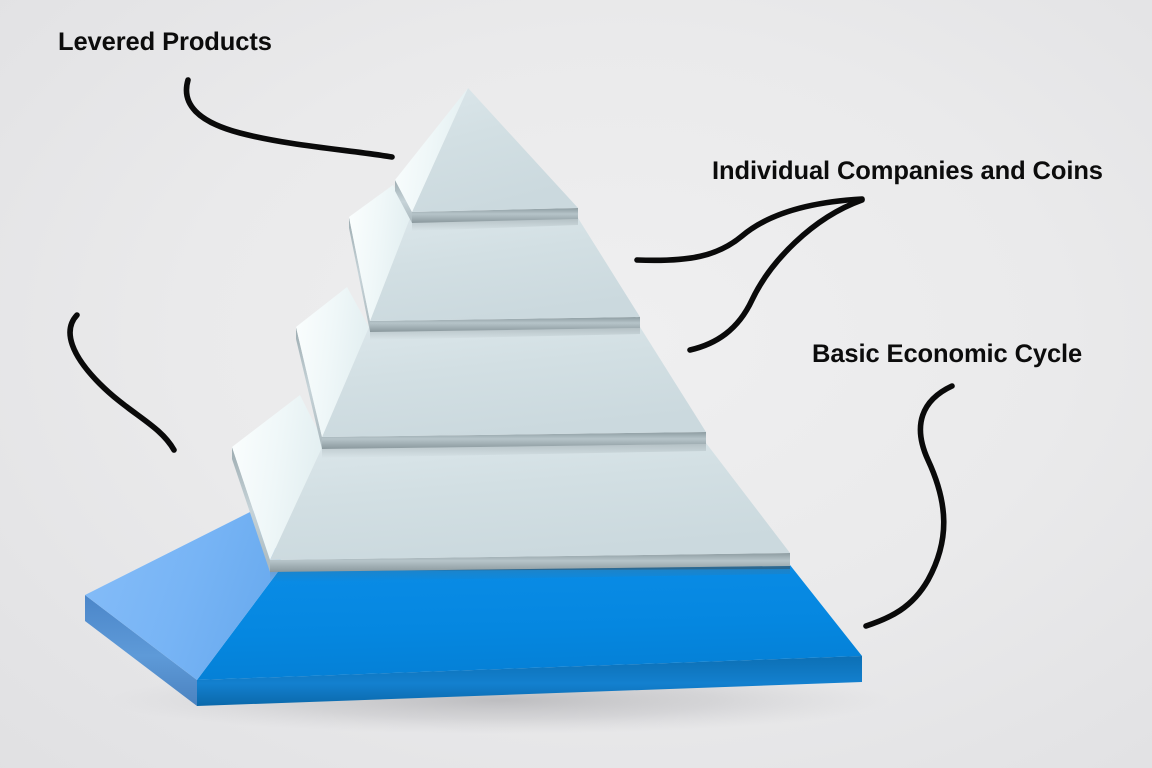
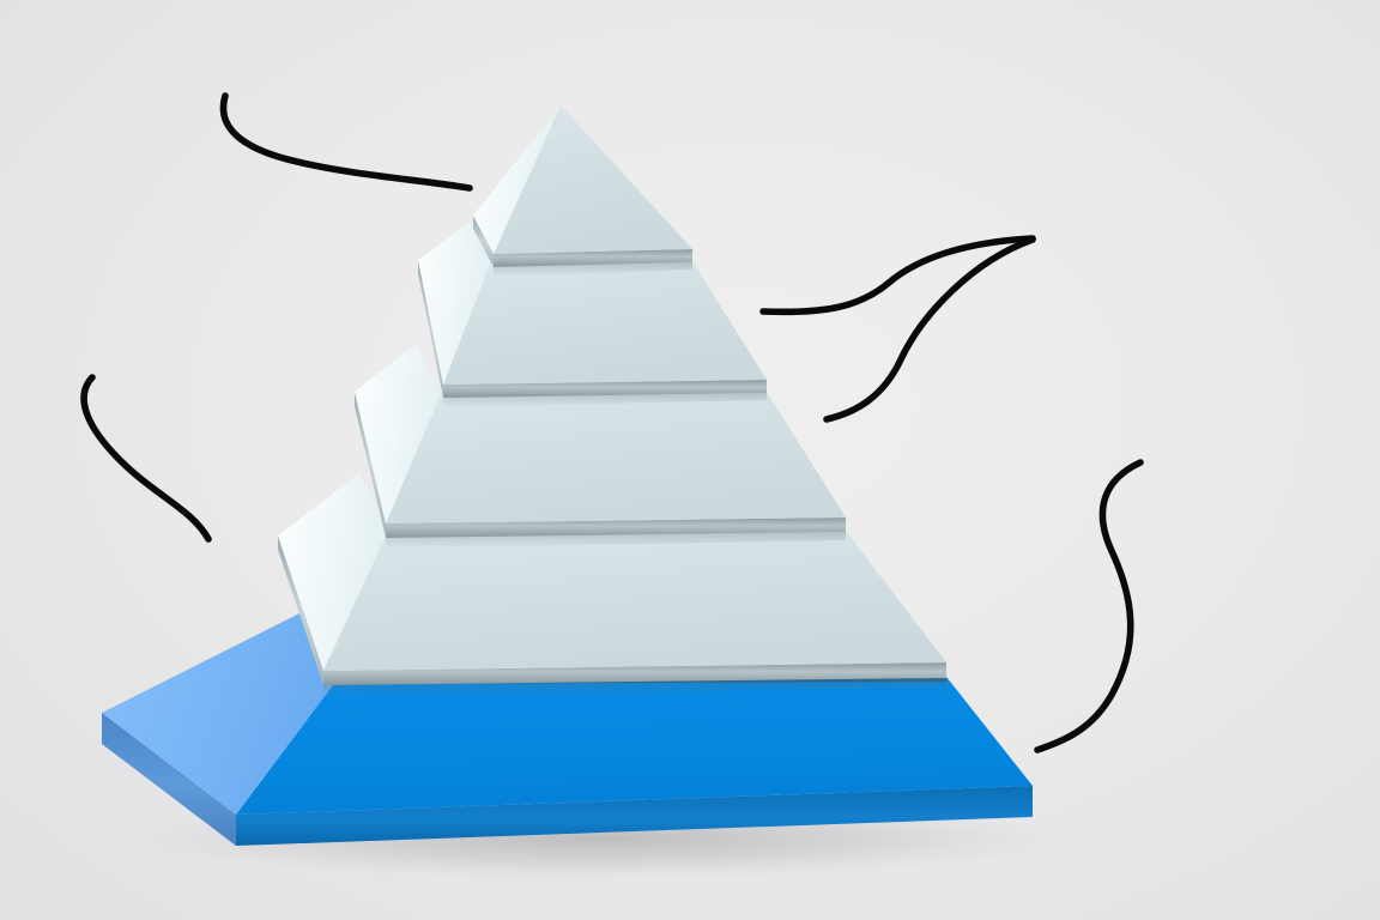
- Levered Products
- Individual Companies and Coins
- Basic Economic Cycle
